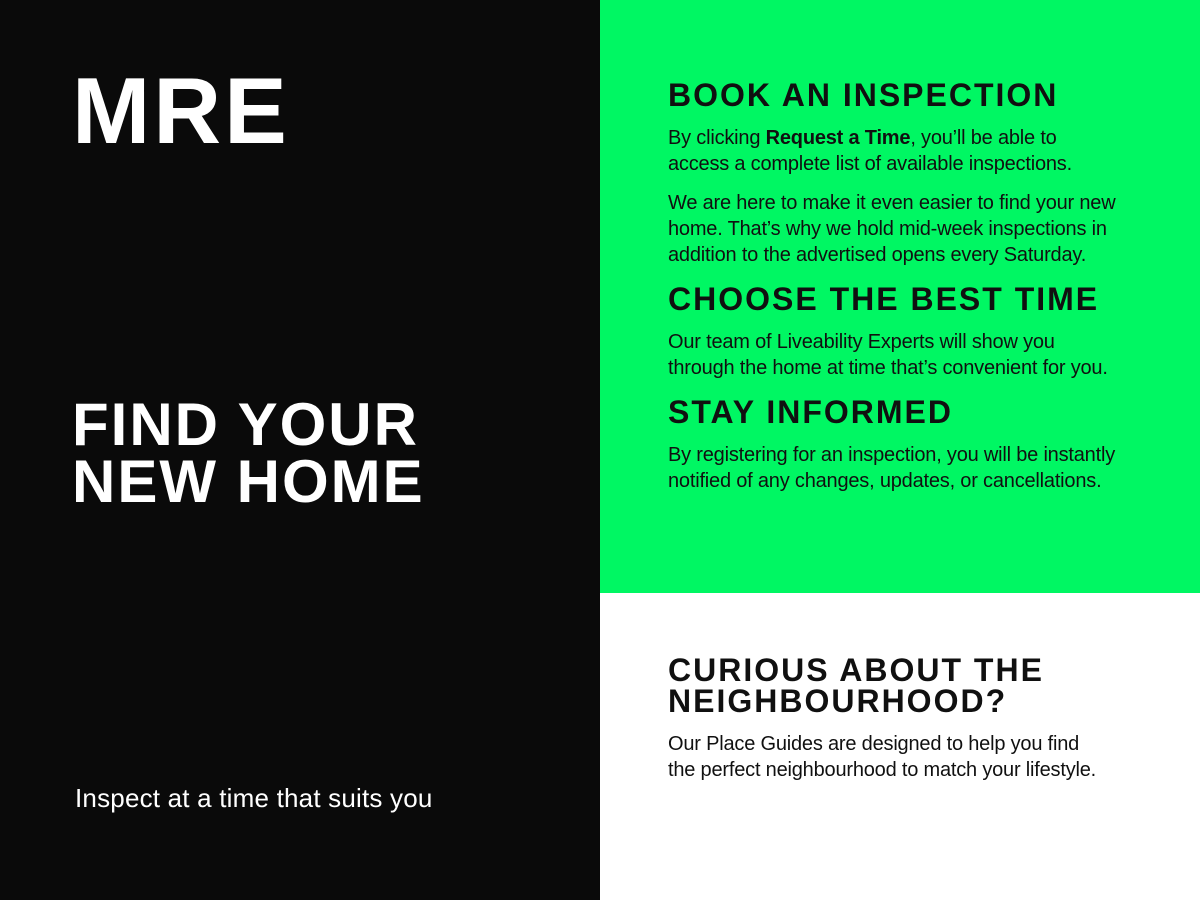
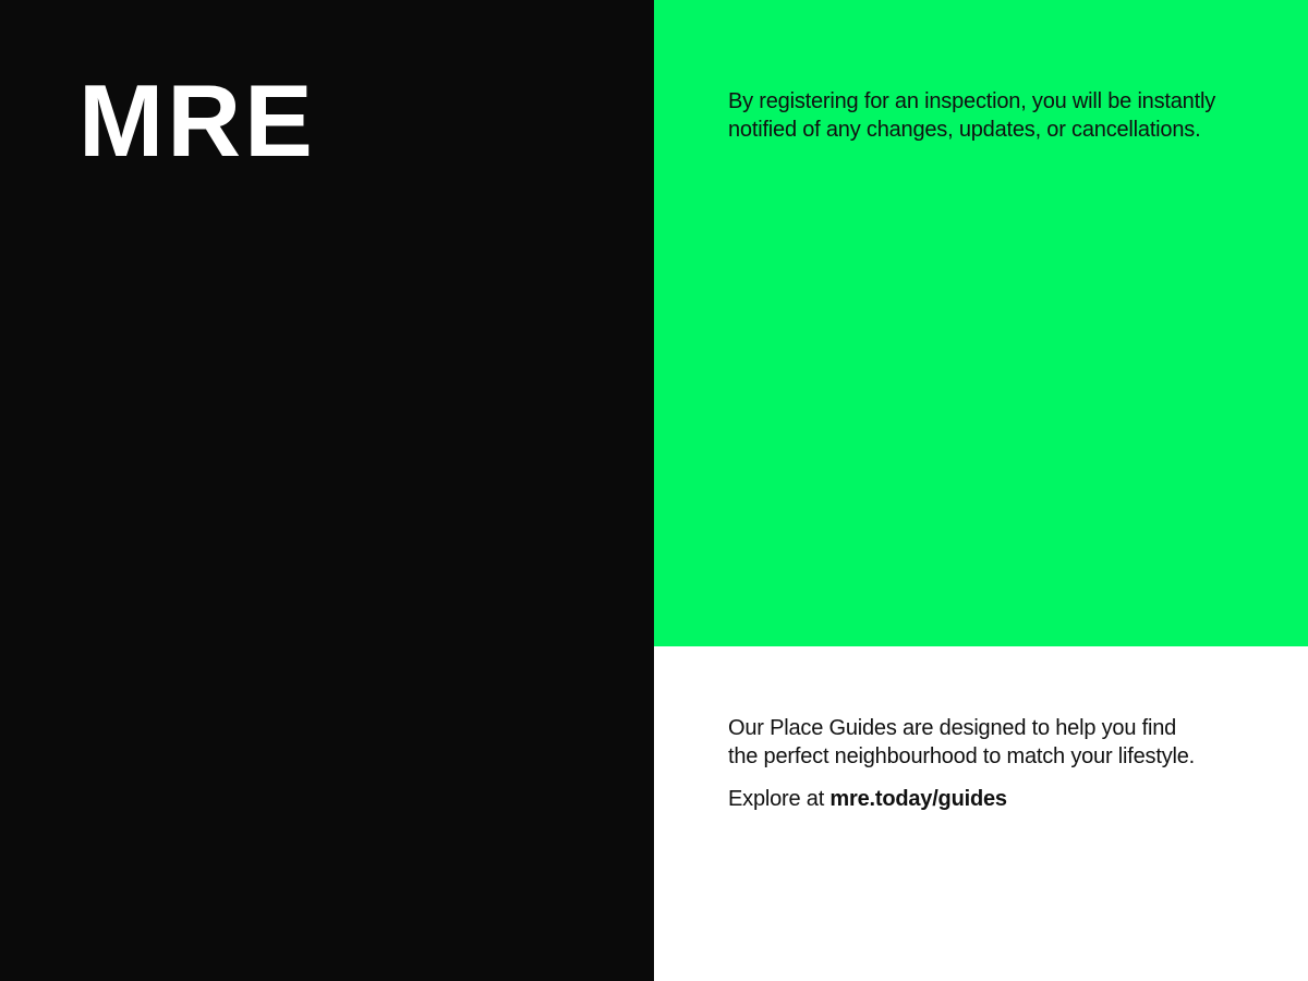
  MRE
- FIND YOUR
- NEW HOME
- Inspect at a time that suits you
- BOOK AN INSPECTION
- By clicking Request a Time, you’ll be able to
- access a complete list of available inspections.
- We are here to make it even easier to find your new
- home. That’s why we hold mid-week inspections in
- addition to the advertised opens every Saturday.
- CHOOSE THE BEST TIME
- Our team of Liveability Experts will show you
- through the home at time that’s convenient for you.
- STAY INFORMED
  By registering for an inspection, you will be instantly
  notified of any changes, updates, or cancellations.
- CURIOUS ABOUT THE
- NEIGHBOURHOOD?
  Our Place Guides are designed to help you find
  the perfect neighbourhood to match your lifestyle.
+ Explore at mre.today/guides
